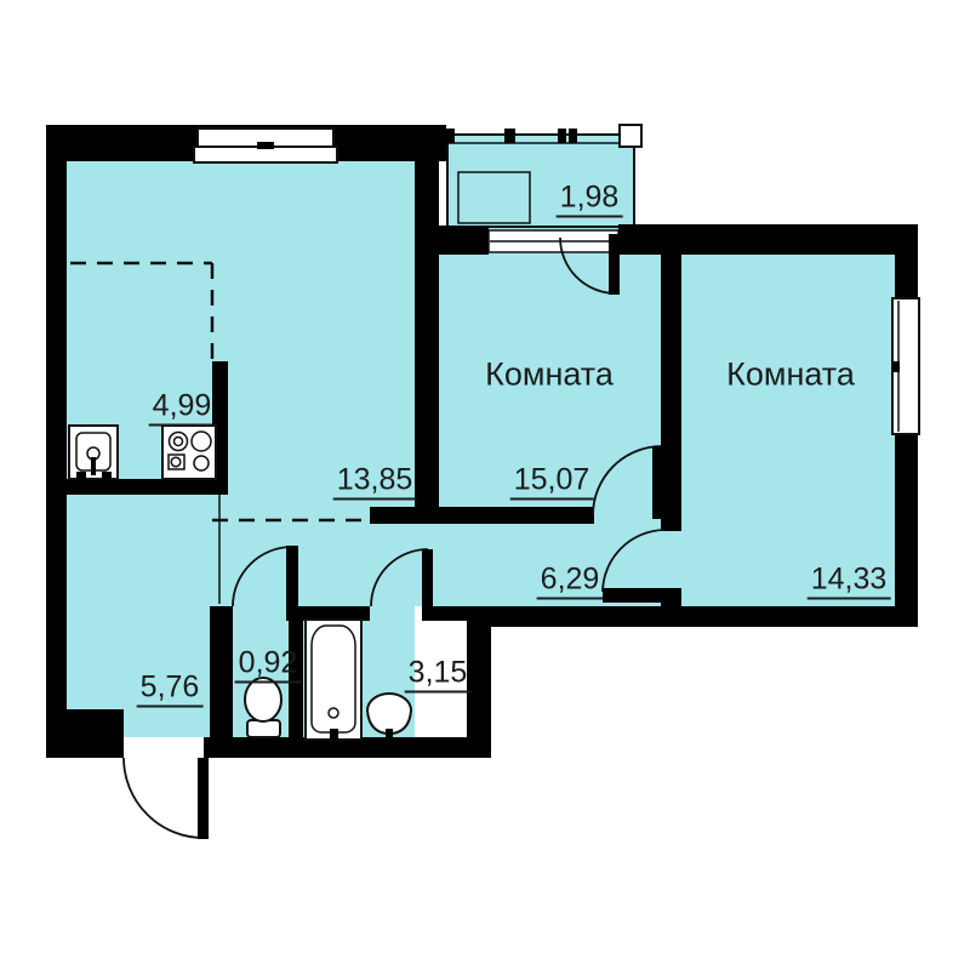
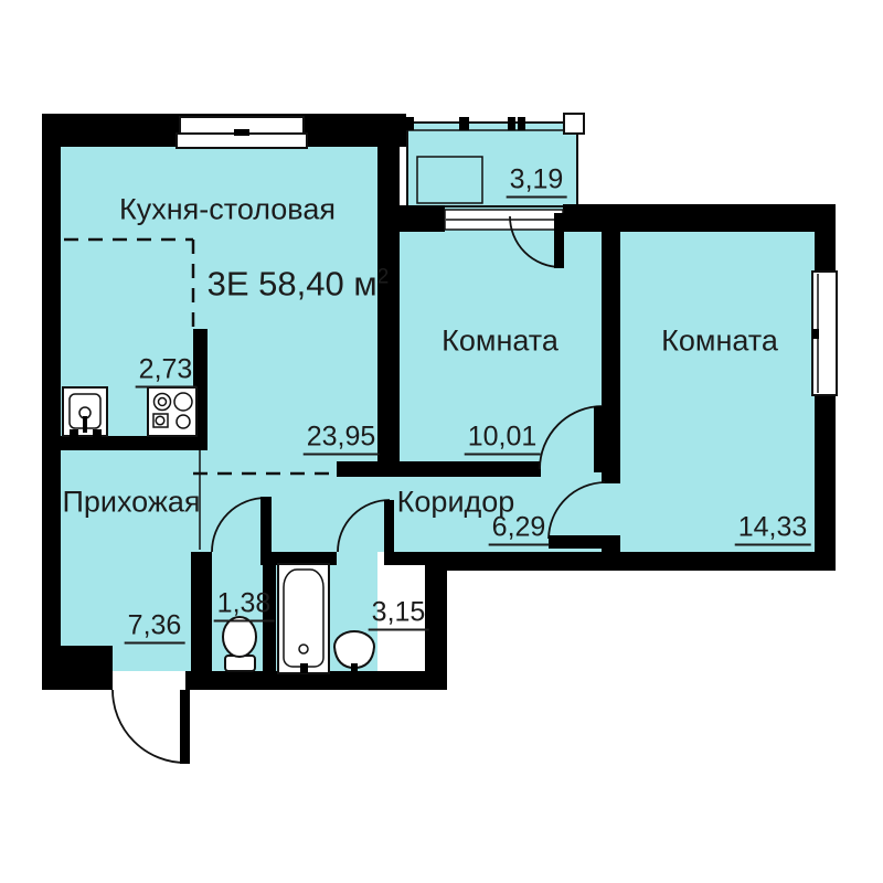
+ Кухня-столовая
+ 3Е 58,40 м2
- 4,99
+ 2,73
- 13,85
+ 23,95
  Комната
- 15,07
+ 10,01
  Комната
  14,33
+ Прихожая
- 5,76
+ 7,36
+ Коридор
  6,29
- 0,92
+ 1,38
  3,15
- 1,98
+ 3,19
